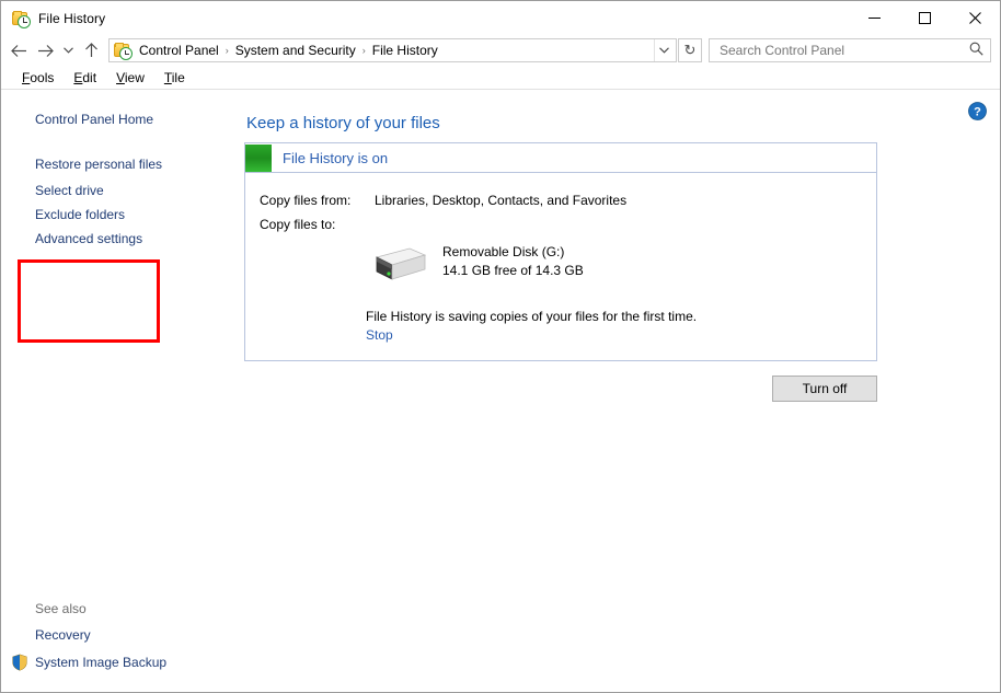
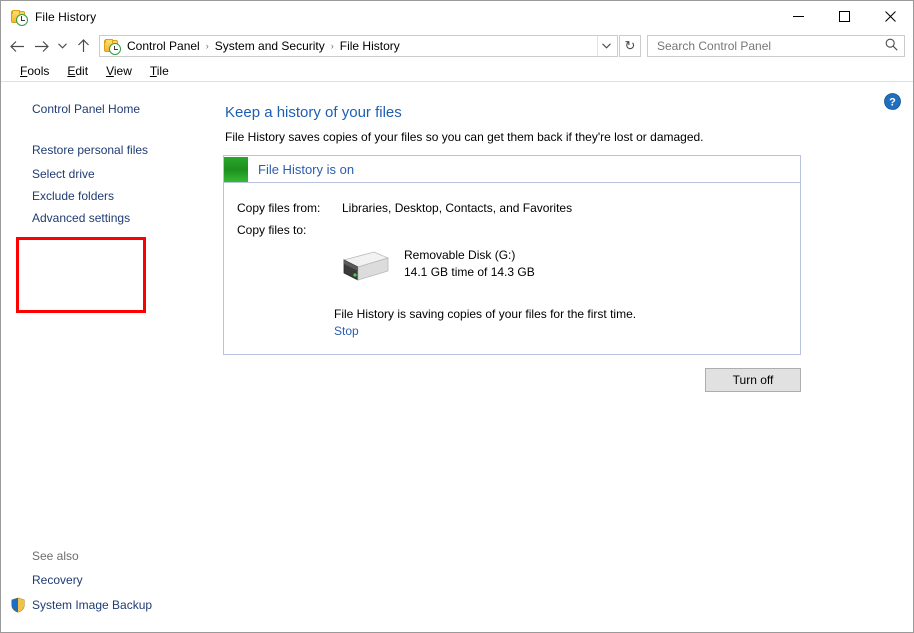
  File History
  Control Panel
  ›
  System and Security
  ›
  File History
  ↻
  Search Control Panel
  Fools
  Edit
  View
  Tile
  Control Panel Home
  Restore personal files
  Select drive
  Exclude folders
  Advanced settings
  See also
  Recovery
  System Image Backup
  ?
  Keep a history of your files
+ File History saves copies of your files so you can get them back if they're lost or damaged.
  File History is on
  Copy files from:
  Libraries, Desktop, Contacts, and Favorites
  Copy files to:
  Removable Disk (G:)
- 14.1 GB free of 14.3 GB
+ 14.1 GB time of 14.3 GB
  File History is saving copies of your files for the first time.
  Stop
  Turn off
